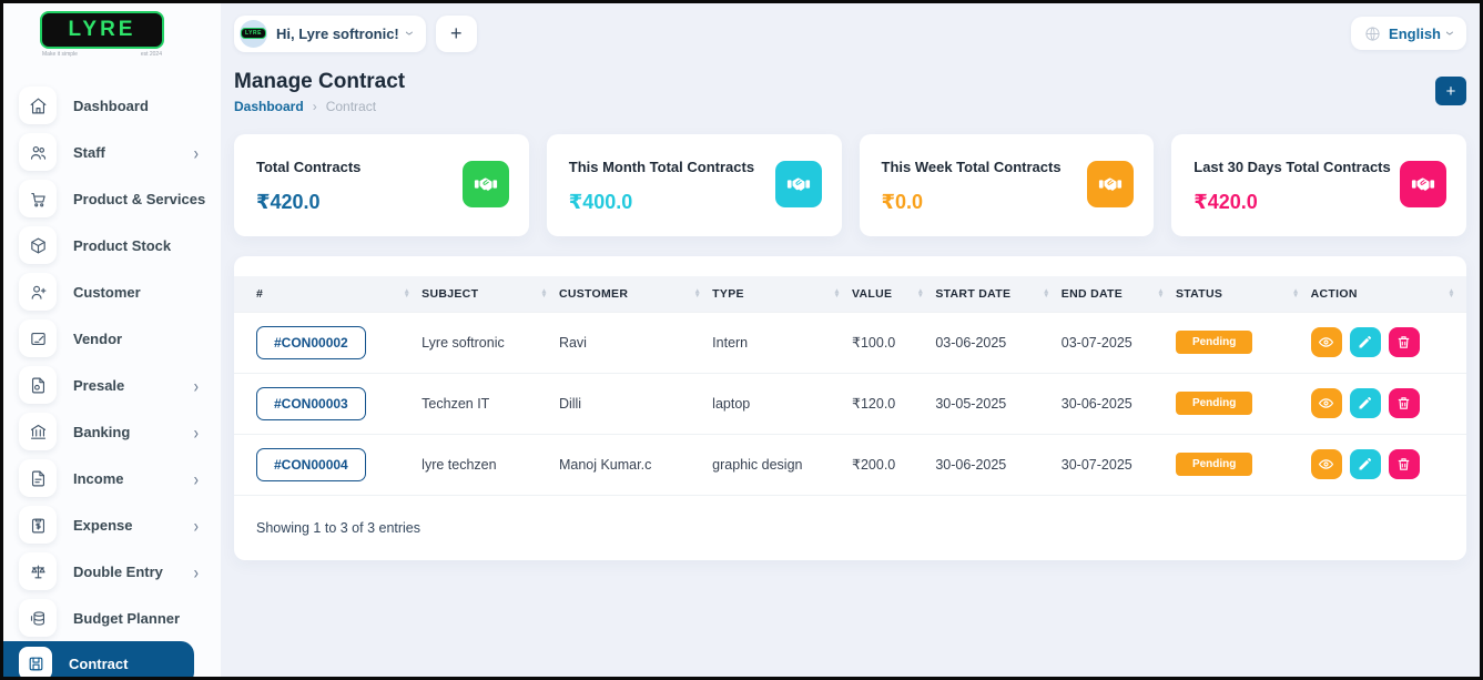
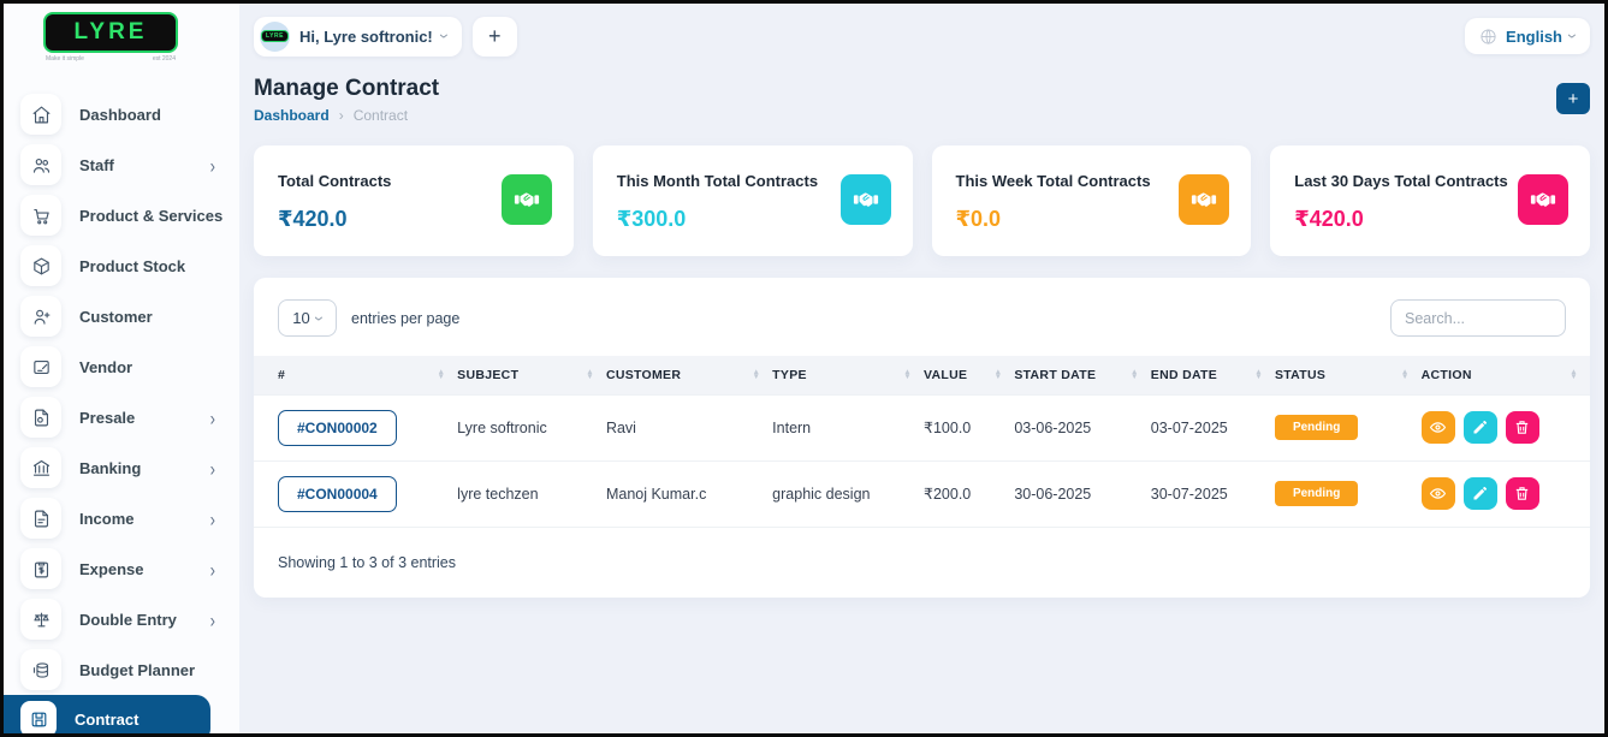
  LYRE
  Dashboard
  Staff
  ›
  Product & Services
  Product Stock
  Customer
  Vendor
  Presale
  ›
  Banking
  ›
  Income
  ›
  Expense
  ›
  Double Entry
  ›
  Budget Planner
  Contract
  Hi, Lyre softronic!
  +
  English
  Manage Contract
  Dashboard
  ›
  Contract
  +
  Total Contracts
  ₹420.0
  This Month Total Contracts
- ₹400.0
+ ₹300.0
  This Week Total Contracts
  ₹0.0
  Last 30 Days Total Contracts
  ₹420.0
+ 10
+ entries per page
+ Search...
  #	SUBJECT	CUSTOMER	TYPE	VALUE	START DATE	END DATE	STATUS	ACTION
  #CON00002	Lyre softronic	Ravi	Intern	₹100.0	03-06-2025	03-07-2025	Pending
- #CON00003	Techzen IT	Dilli	laptop	₹120.0	30-05-2025	30-06-2025	Pending
  #CON00004	lyre techzen	Manoj Kumar.c	graphic design	₹200.0	30-06-2025	30-07-2025	Pending
  Showing 1 to 3 of 3 entries
